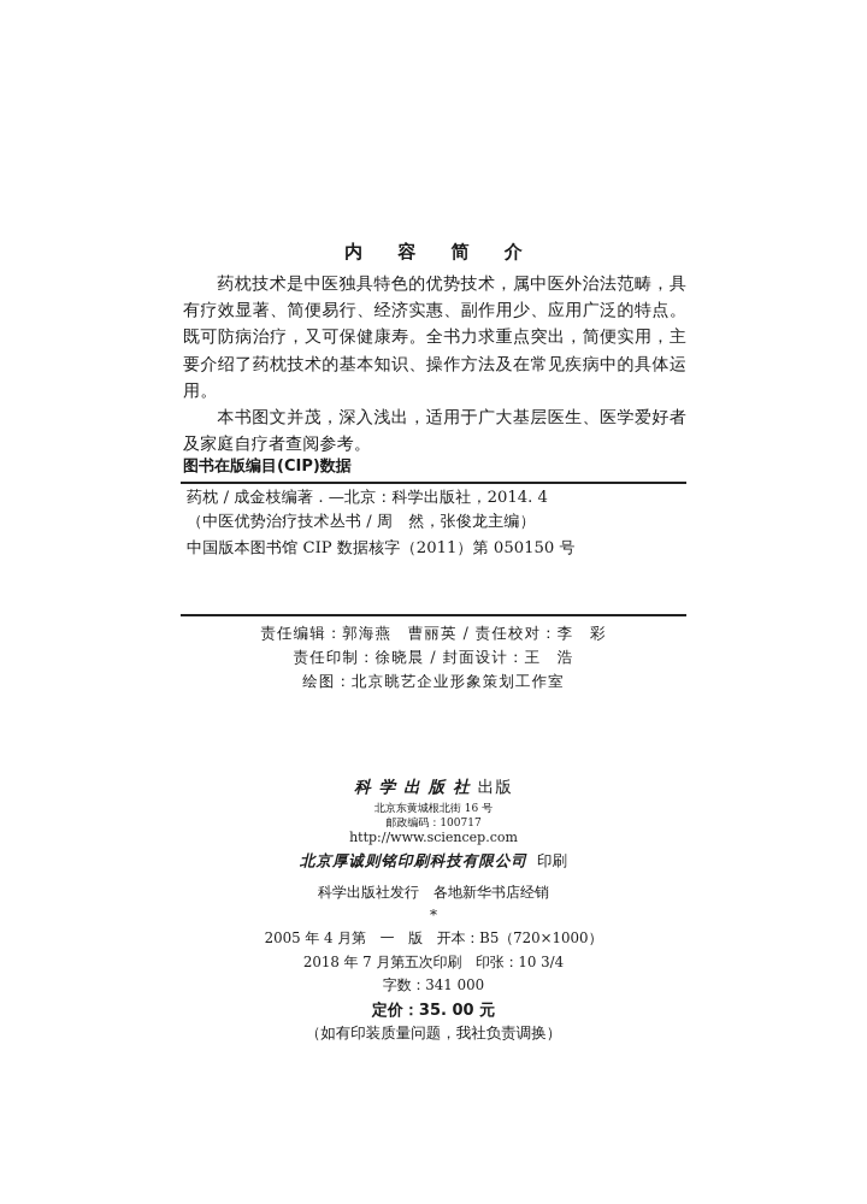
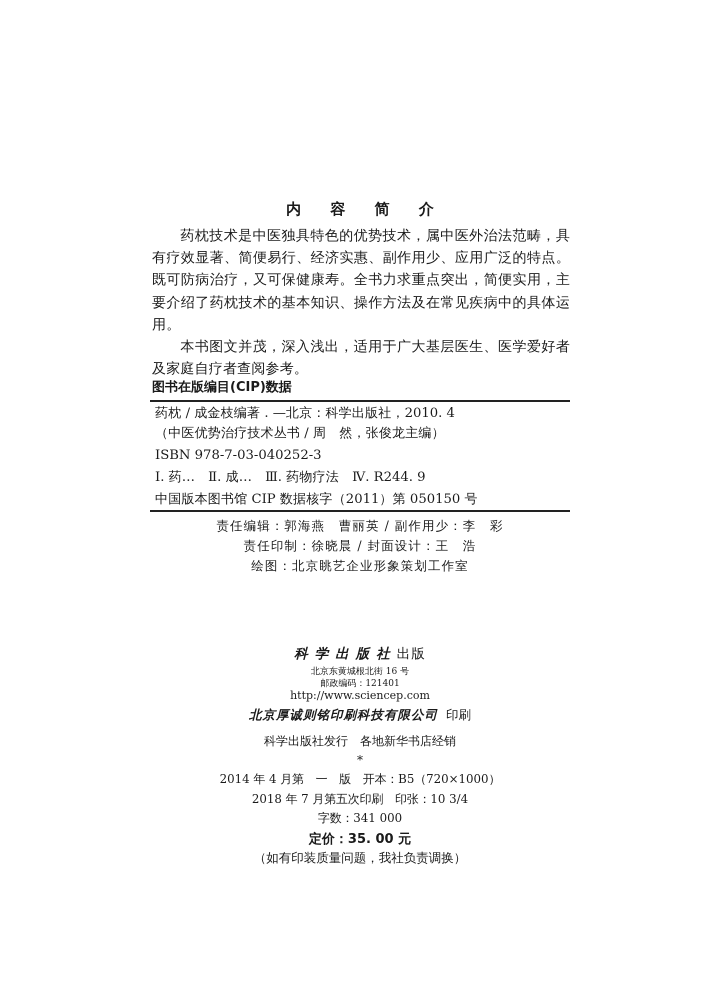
  内 容 简 介
  药枕技术是中医独具特色的优势技术，属中医外治法范畴，具有疗效显著、简便易行、经济实惠、副作用少、应用广泛的特点。既可防病治疗，又可保健康寿。全书力求重点突出，简便实用，主要介绍了药枕技术的基本知识、操作方法及在常见疾病中的具体运用。
  本书图文并茂，深入浅出，适用于广大基层医生、医学爱好者及家庭自疗者查阅参考。
  图书在版编目(CIP)数据
- 药枕 / 成金枝编著 . —北京：科学出版社，2014. 4
+ 药枕 / 成金枝编著 . —北京：科学出版社，2010. 4
  （中医优势治疗技术丛书 / 周 然，张俊龙主编）
+ ISBN 978-7-03-040252-3
+ Ⅰ. 药… Ⅱ. 成… Ⅲ. 药物疗法 Ⅳ. R244. 9
  中国版本图书馆 CIP 数据核字（2011）第 050150 号
- 责任编辑：郭海燕 曹丽英 / 责任校对：李 彩
+ 责任编辑：郭海燕 曹丽英 / 副作用少：李 彩
  责任印制：徐晓晨 / 封面设计：王 浩
  绘图：北京眺艺企业形象策划工作室
  科学出版社出版
  北京东黄城根北街 16 号
- 邮政编码：100717
+ 邮政编码：121401
  http://www.sciencep.com
  北京厚诚则铭印刷科技有限公司 印刷
  科学出版社发行 各地新华书店经销
  *
- 2005 年 4 月第 一 版 开本：B5（720×1000）
+ 2014 年 4 月第 一 版 开本：B5（720×1000）
  2018 年 7 月第五次印刷 印张：10 3/4
  字数：341 000
  定价：35. 00 元
  （如有印装质量问题，我社负责调换）
